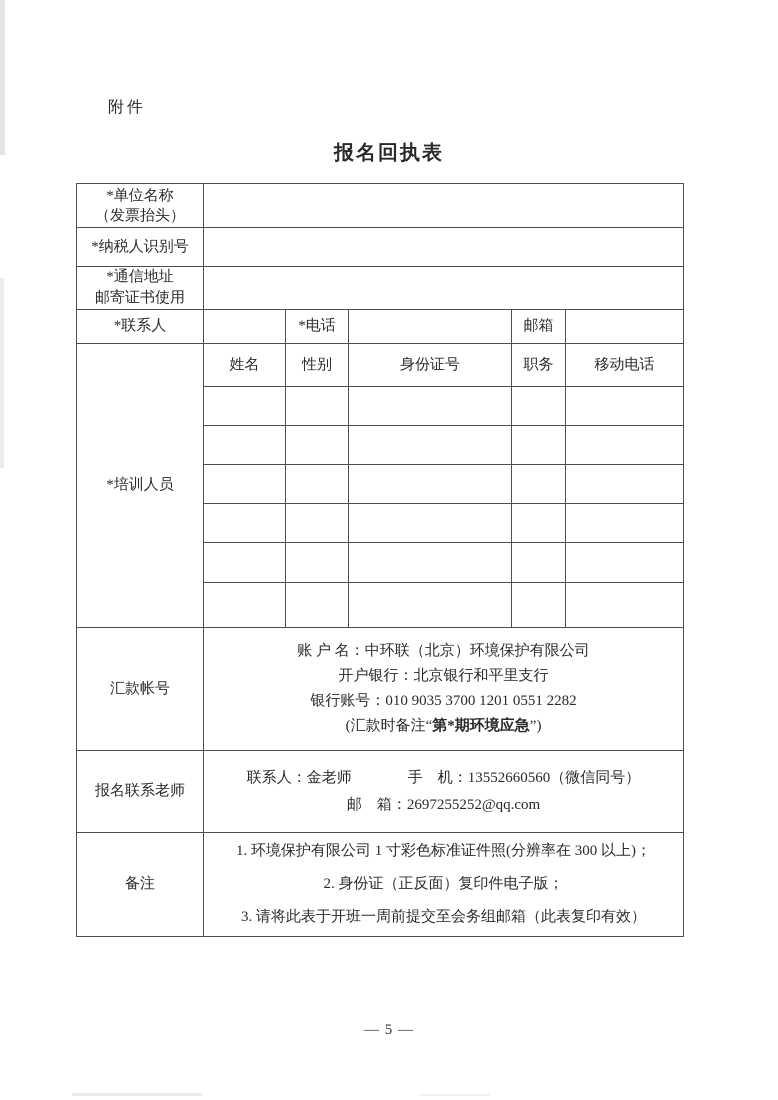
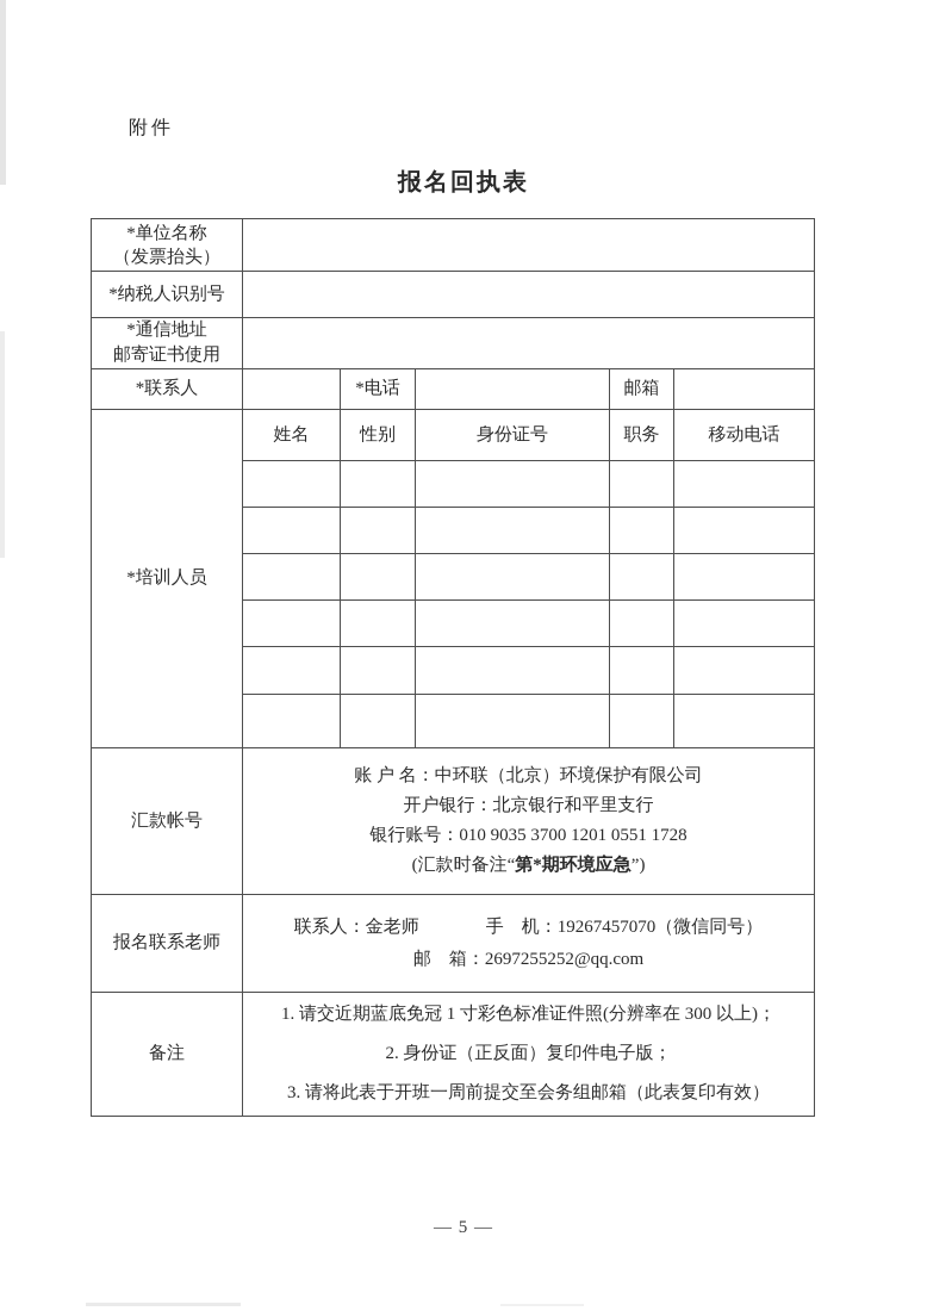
  附件
  报名回执表
  *单位名称 （发票抬头）
  *纳税人识别号
  *通信地址 邮寄证书使用
  *联系人		*电话		邮箱
  *培训人员	姓名	性别	身份证号	职务	移动电话
- 汇款帐号	账 户 名：中环联（北京）环境保护有限公司 开户银行：北京银行和平里支行 银行账号：010 9035 3700 1201 0551 2282 (汇款时备注“第*期环境应急”)
+ 汇款帐号	账 户 名：中环联（北京）环境保护有限公司 开户银行：北京银行和平里支行 银行账号：010 9035 3700 1201 0551 1728 (汇款时备注“第*期环境应急”)
- 报名联系老师	联系人：金老师 手 机：13552660560（微信同号） 邮 箱：2697255252@qq.com
+ 报名联系老师	联系人：金老师 手 机：19267457070（微信同号） 邮 箱：2697255252@qq.com
- 备注	1. 环境保护有限公司 1 寸彩色标准证件照(分辨率在 300 以上)； 2. 身份证（正反面）复印件电子版； 3. 请将此表于开班一周前提交至会务组邮箱（此表复印有效）
+ 备注	1. 请交近期蓝底免冠 1 寸彩色标准证件照(分辨率在 300 以上)； 2. 身份证（正反面）复印件电子版； 3. 请将此表于开班一周前提交至会务组邮箱（此表复印有效）
  — 5 —
